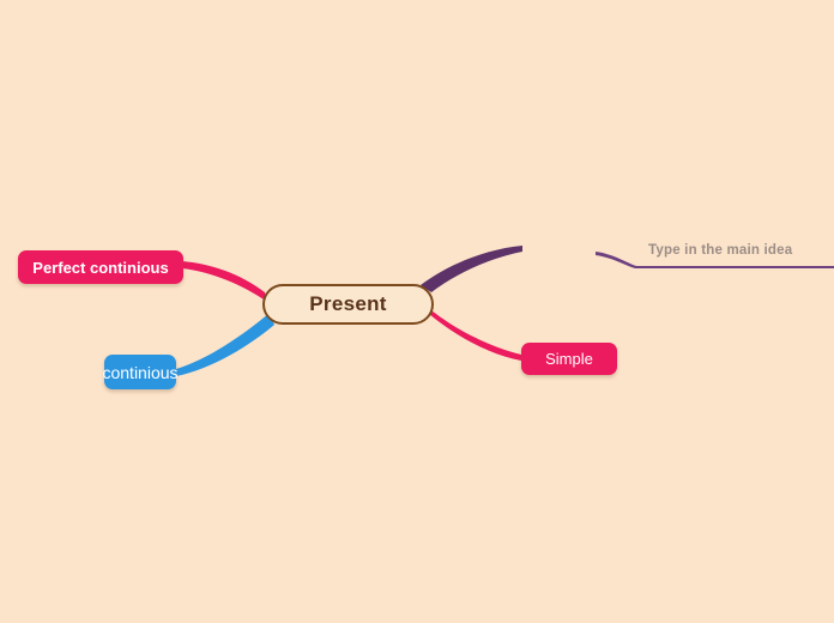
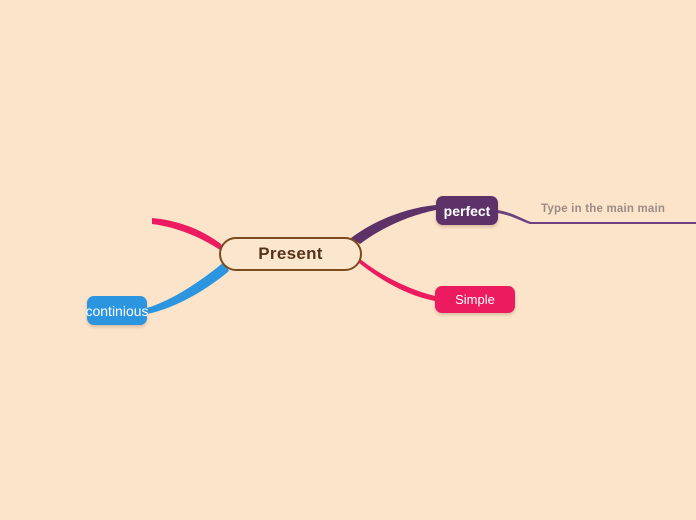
  Present
- Perfect continious
  continious
+ perfect
  Simple
- Type in the main idea
+ Type in the main main
